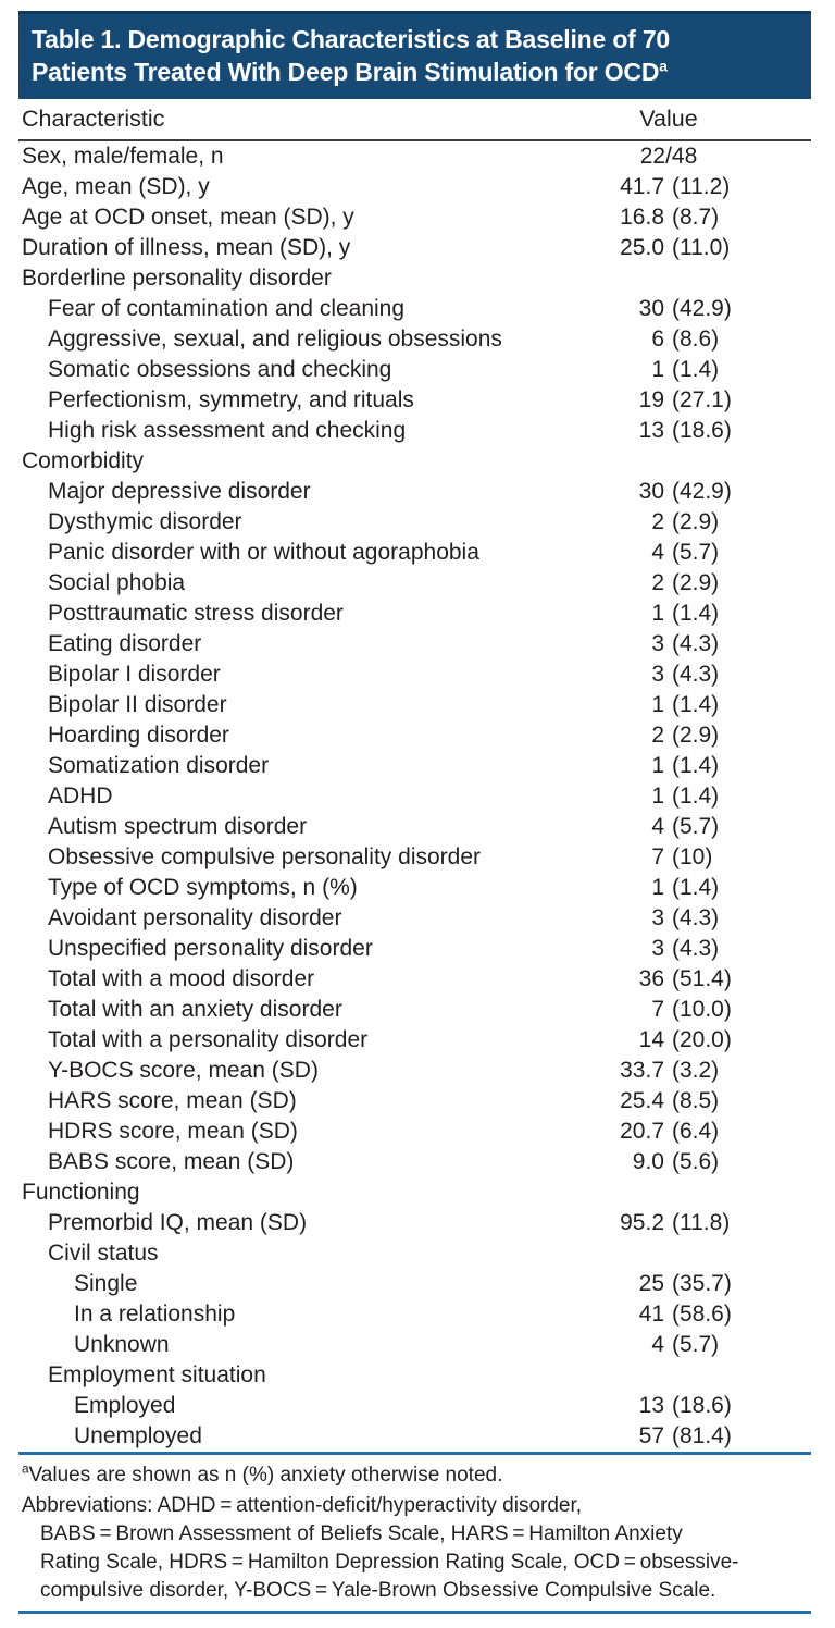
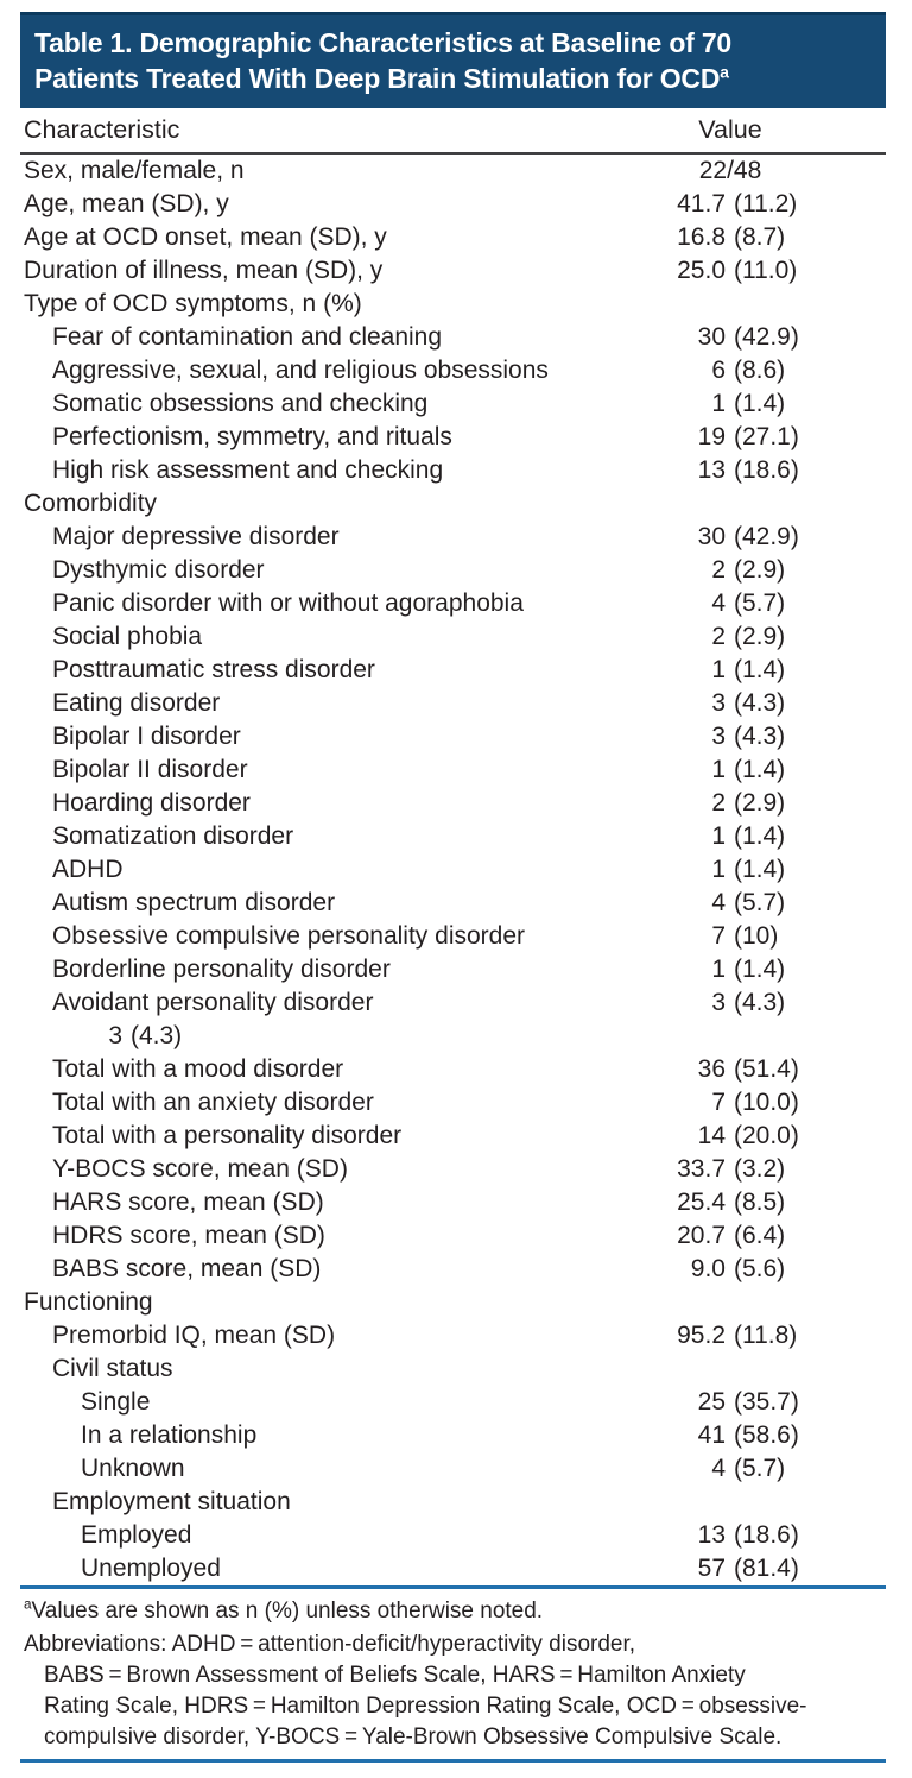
  Table 1. Demographic Characteristics at Baseline of 70
  Patients Treated With Deep Brain Stimulation for OCDa
  Characteristic
  Value
  Sex, male/female, n
  22/48
  Age, mean (SD), y
  41.7
  (11.2)
  Age at OCD onset, mean (SD), y
  16.8
  (8.7)
  Duration of illness, mean (SD), y
  25.0
  (11.0)
- Borderline personality disorder
+ Type of OCD symptoms, n (%)
  Fear of contamination and cleaning
  30
  (42.9)
  Aggressive, sexual, and religious obsessions
  6
  (8.6)
  Somatic obsessions and checking
  1
  (1.4)
  Perfectionism, symmetry, and rituals
  19
  (27.1)
  High risk assessment and checking
  13
  (18.6)
  Comorbidity
  Major depressive disorder
  30
  (42.9)
  Dysthymic disorder
  2
  (2.9)
  Panic disorder with or without agoraphobia
  4
  (5.7)
  Social phobia
  2
  (2.9)
  Posttraumatic stress disorder
  1
  (1.4)
  Eating disorder
  3
  (4.3)
  Bipolar I disorder
  3
  (4.3)
  Bipolar II disorder
  1
  (1.4)
  Hoarding disorder
  2
  (2.9)
  Somatization disorder
  1
  (1.4)
  ADHD
  1
  (1.4)
  Autism spectrum disorder
  4
  (5.7)
  Obsessive compulsive personality disorder
  7
  (10)
- Type of OCD symptoms, n (%)
+ Borderline personality disorder
  1
  (1.4)
  Avoidant personality disorder
  3
  (4.3)
- Unspecified personality disorder
  3
  (4.3)
  Total with a mood disorder
  36
  (51.4)
  Total with an anxiety disorder
  7
  (10.0)
  Total with a personality disorder
  14
  (20.0)
  Y-BOCS score, mean (SD)
  33.7
  (3.2)
  HARS score, mean (SD)
  25.4
  (8.5)
  HDRS score, mean (SD)
  20.7
  (6.4)
  BABS score, mean (SD)
  9.0
  (5.6)
  Functioning
  Premorbid IQ, mean (SD)
  95.2
  (11.8)
  Civil status
  Single
  25
  (35.7)
  In a relationship
  41
  (58.6)
  Unknown
  4
  (5.7)
  Employment situation
  Employed
  13
  (18.6)
  Unemployed
  57
  (81.4)
- aValues are shown as n (%) anxiety otherwise noted.
+ aValues are shown as n (%) unless otherwise noted.
  Abbreviations: ADHD = attention-deficit/hyperactivity disorder,
  BABS = Brown Assessment of Beliefs Scale, HARS = Hamilton Anxiety
  Rating Scale, HDRS = Hamilton Depression Rating Scale, OCD = obsessive-
  compulsive disorder, Y-BOCS = Yale-Brown Obsessive Compulsive Scale.
